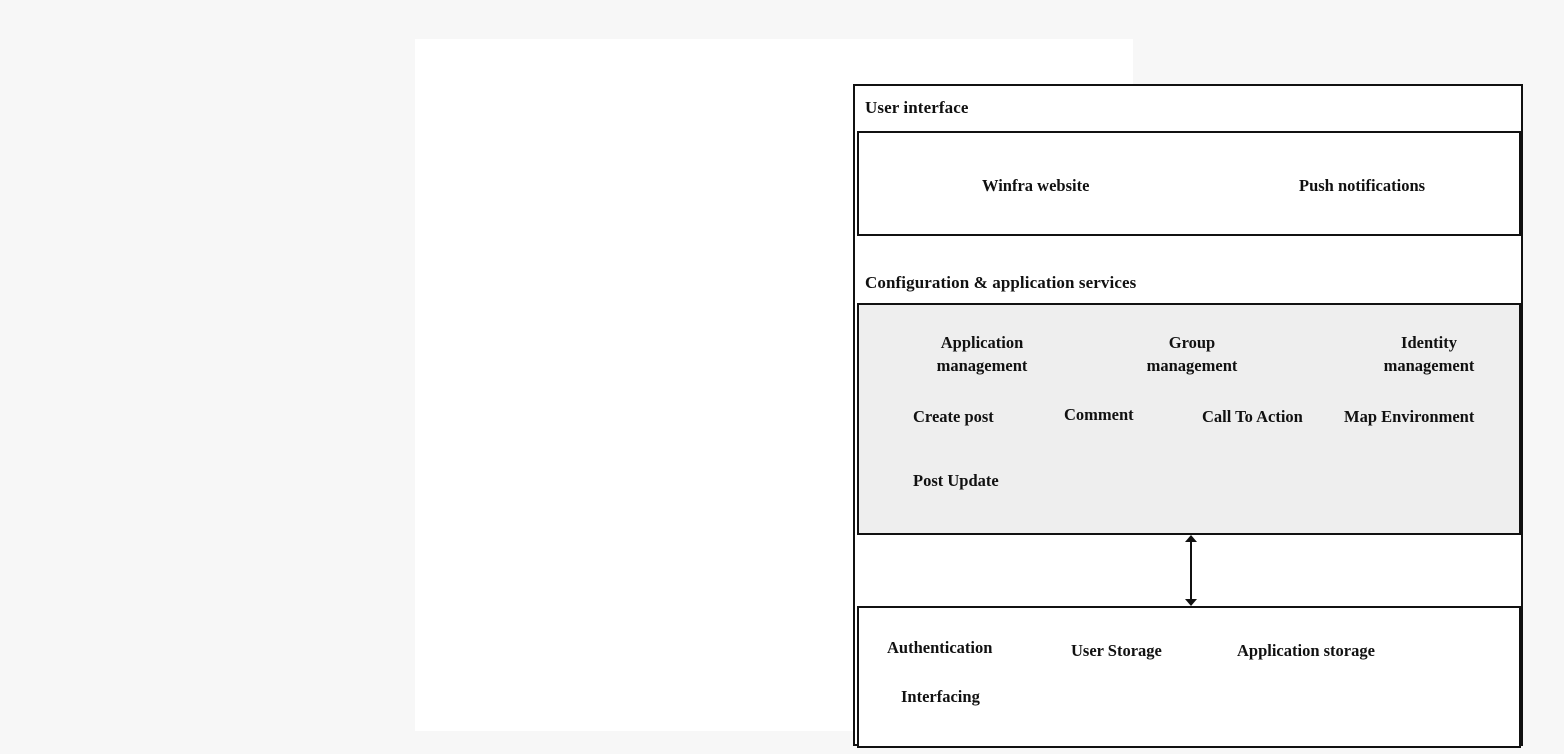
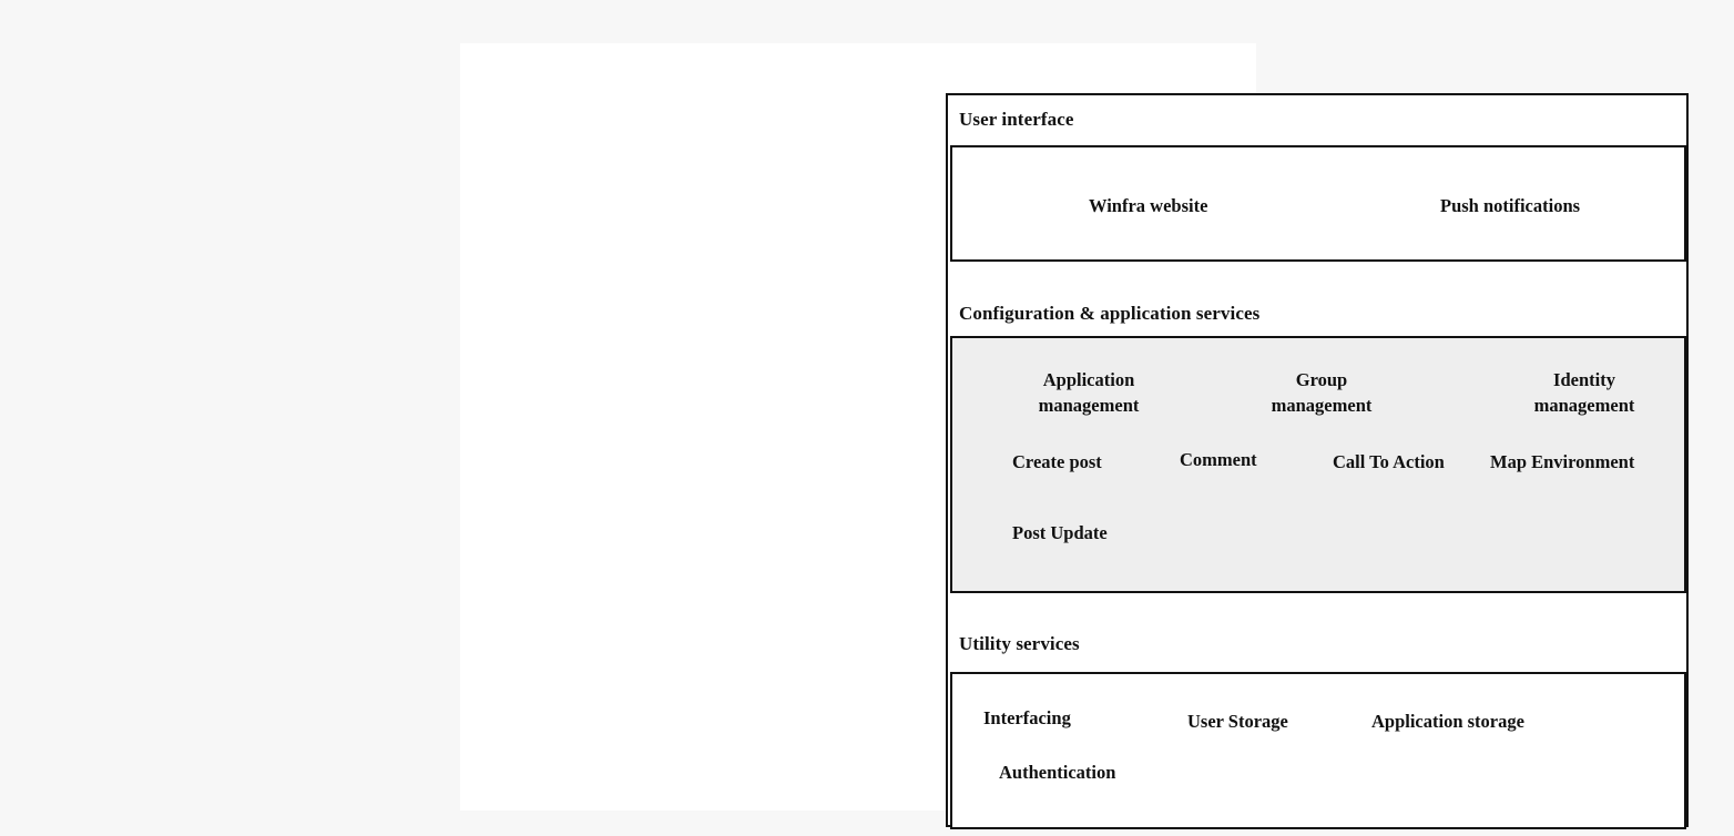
  User interface
  Winfra website
  Push notifications
  Configuration & application services
  Application
  management
  Group
  management
  Identity
  management
  Create post
  Comment
  Call To Action
  Map Environment
  Post Update
+ Utility services
- Authentication
+ Interfacing
  User Storage
  Application storage
- Interfacing
+ Authentication
